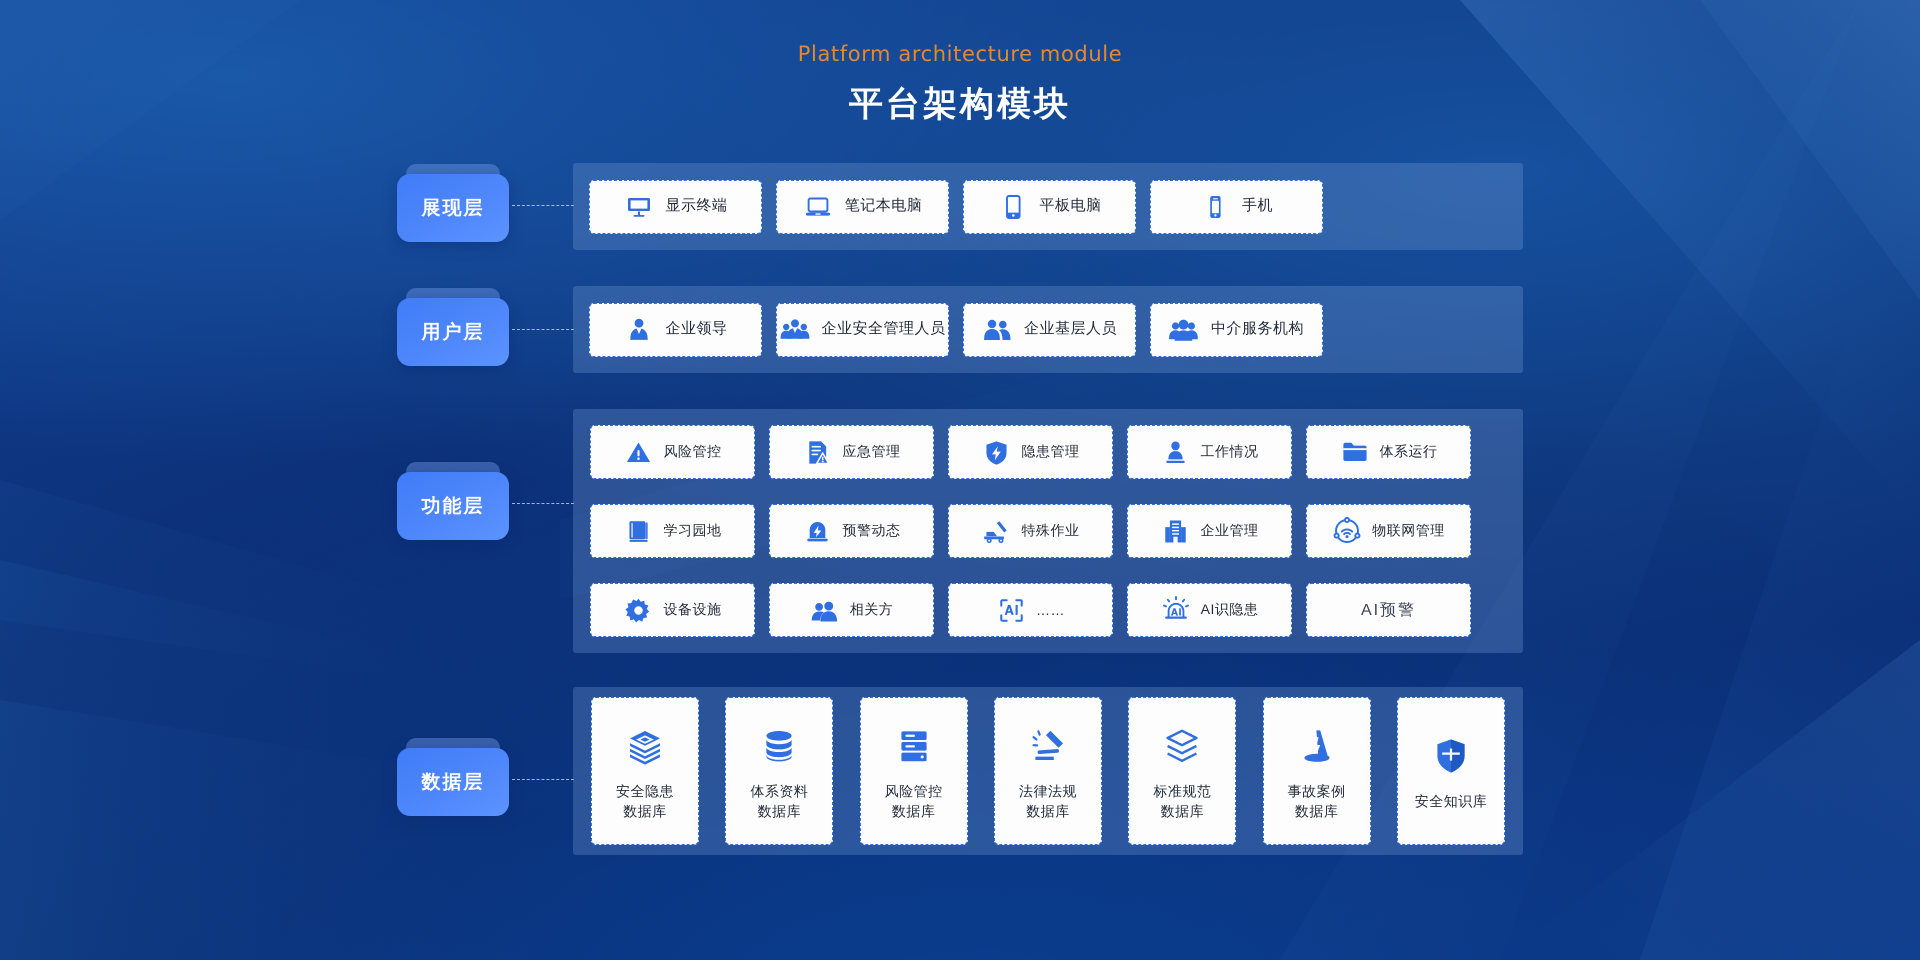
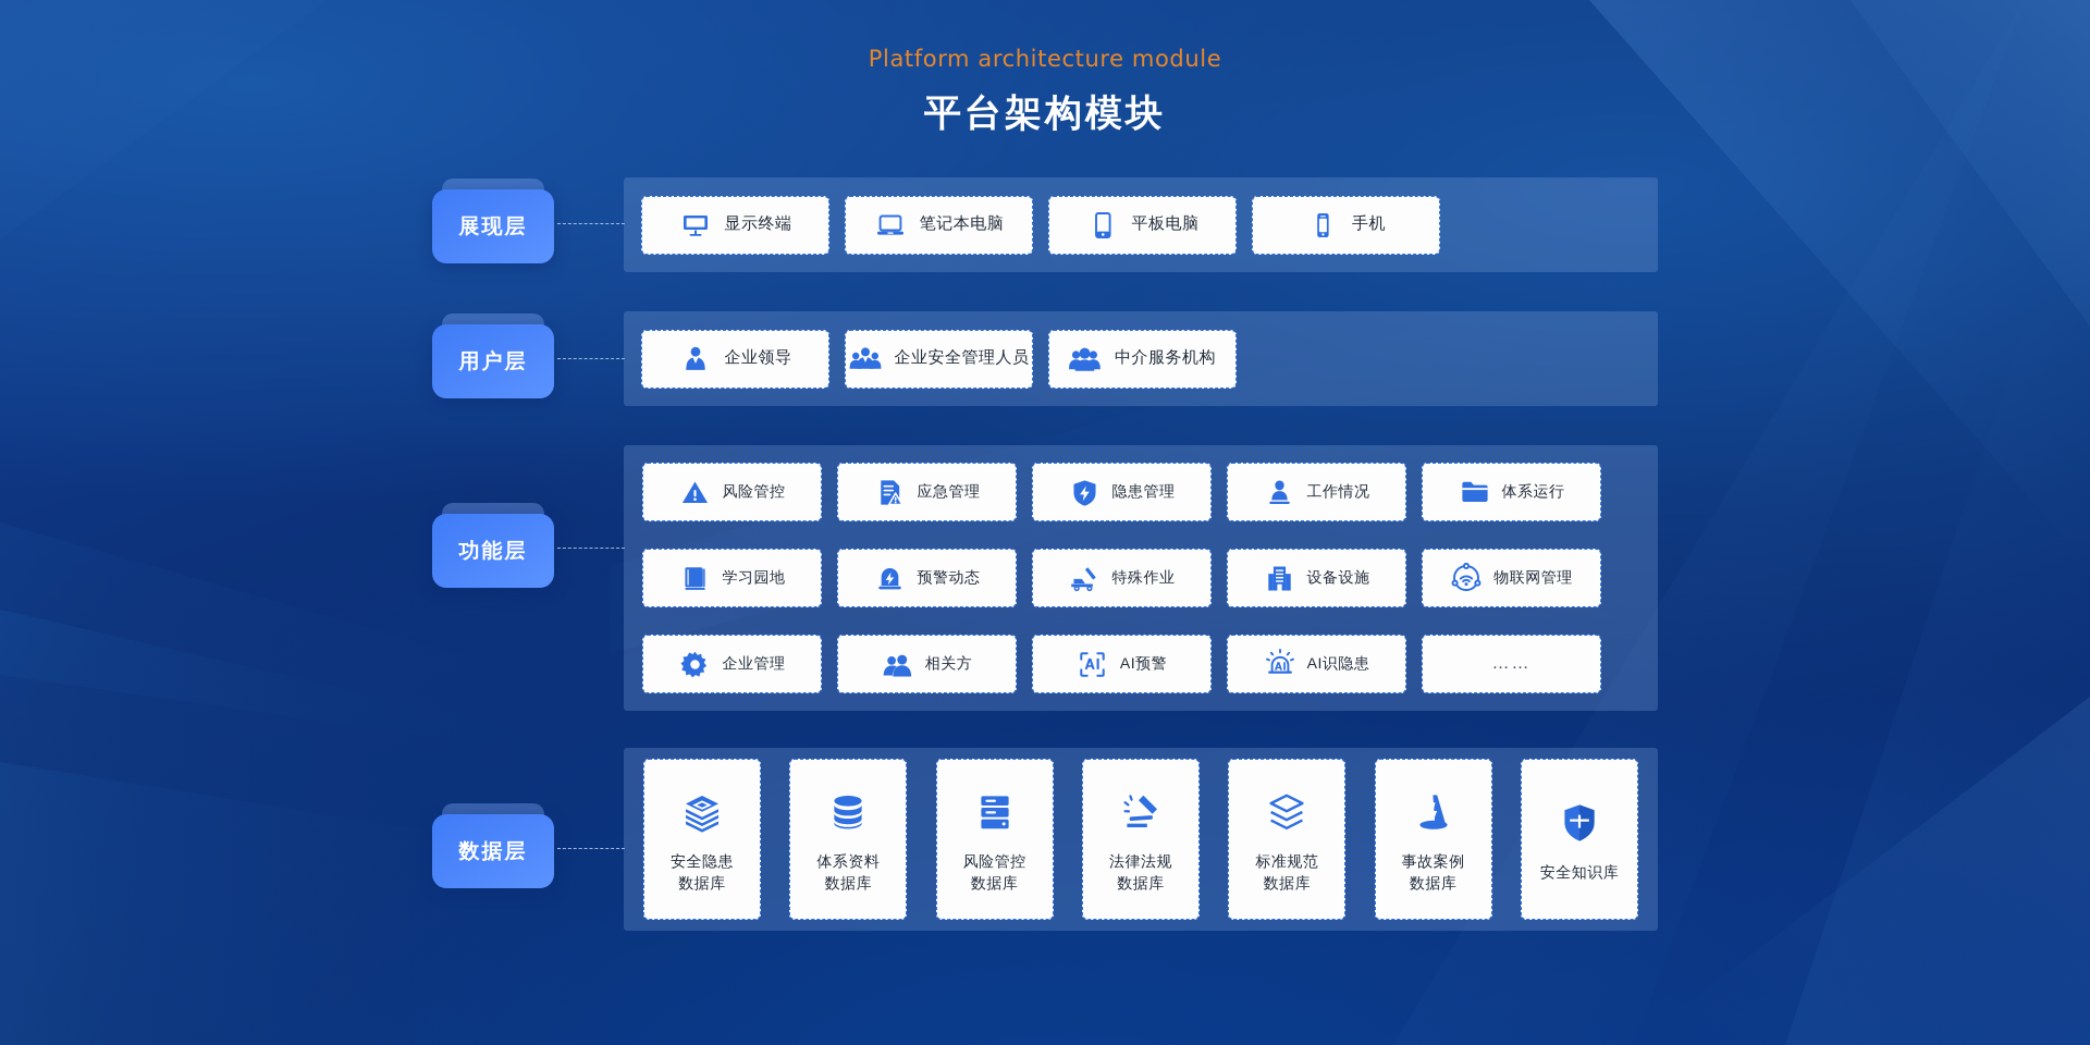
  Platform architecture module
  平台架构模块
  展现层
  显示终端
  笔记本电脑
  平板电脑
  手机
  用户层
  企业领导
  企业安全管理人员
- 企业基层人员
  中介服务机构
  功能层
  风险管控
  应急管理
  隐患管理
  工作情况
  体系运行
  学习园地
  预警动态
  特殊作业
- 企业管理
+ 设备设施
  物联网管理
- 设备设施
+ 企业管理
  相关方
- ……
+ AI预警
  AI识隐患
- AI预警
+ ……
  数据层
  安全隐患
  数据库
  体系资料
  数据库
  风险管控
  数据库
  法律法规
  数据库
  标准规范
  数据库
  事故案例
  数据库
  安全知识库
